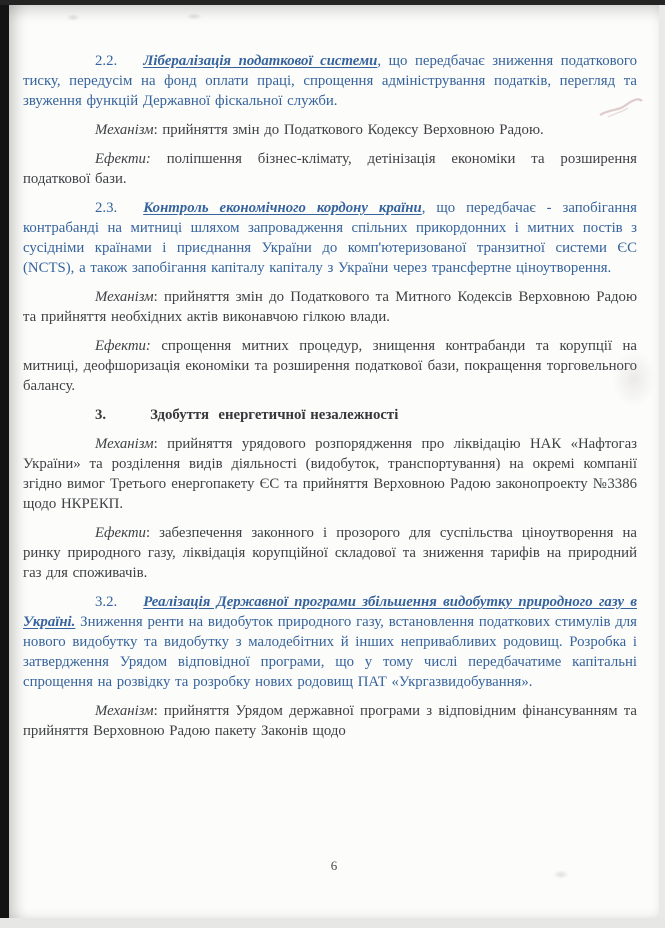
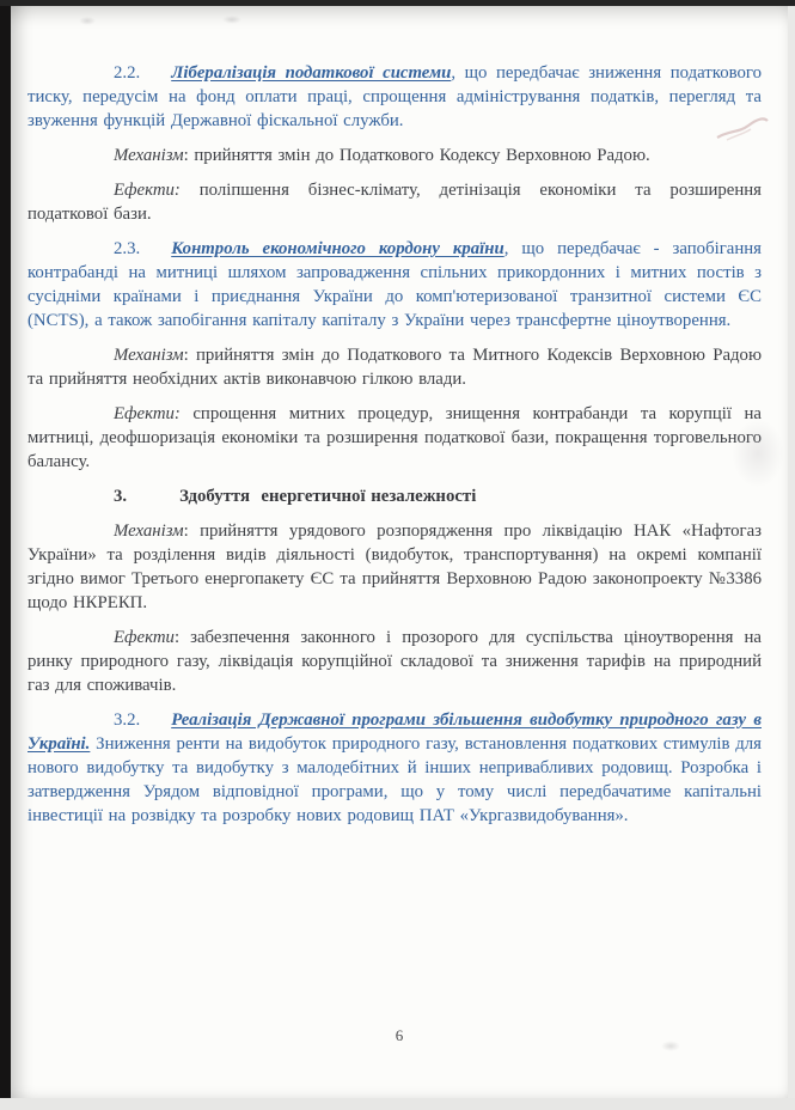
  2.2. Лібералізація податкової системи, що передбачає зниження податкового тиску, передусім на фонд оплати праці, спрощення адміністрування податків, перегляд та звуження функцій Державної фіскальної служби.
  Механізм: прийняття змін до Податкового Кодексу Верховною Радою.
  Ефекти: поліпшення бізнес-клімату, детінізація економіки та розширення податкової бази.
  2.3. Контроль економічного кордону країни, що передбачає - запобігання контрабанді на митниці шляхом запровадження спільних прикордонних і митних постів з сусідніми країнами і приєднання України до комп'ютеризованої транзитної системи ЄС (NCTS), а також запобігання капіталу капіталу з України через трансфертне ціноутворення.
  Механізм: прийняття змін до Податкового та Митного Кодексів Верховною Радою та прийняття необхідних актів виконавчою гілкою влади.
  Ефекти: спрощення митних процедур, знищення контрабанди та корупції на митниці, деофшоризація економіки та розширення податкової бази, покращення торговель балансу.
  3. Здобуття енергетичної незалежності
  Механізм: прийняття урядового розпорядження про ліквідацію НАК «Нафтогаз України» та розділення видів діяльності (видобуток, транспортування) на окремі компанії згідно вимог Третього енергопакету ЄС та прийняття Верховною Радою законопроекту №3386 щодо НКРЕКП.
  Ефекти: забезпечення законного і прозорого для суспільства ціноутворення на ринку природного газу, ліквідація корупційної складової та зниження тарифів на природний газ для споживачів.
- 3.2. Реалізація Державної програми збільшення видобутку природного газу в Україні. Зниження ренти на видобуток природного газу, встановлення податкових стимулів для нового видобутку та видобутку з малодебітних й інших непривабливих родовищ. Розробка і затвердження Урядом відповідної програми, що у тому числі передбачатиме капітальні спрощення на розвідку та розробку нових родовищ ПАТ «Укргазвидобування».
+ 3.2. Реалізація Державної програми збільшення видобутку природного газу в Україні. Зниження ренти на видобуток природного газу, встановлення податкових стимулів для нового видобутку та видобутку з малодебітних й інших непривабливих родовищ. Розробка і затвердження Урядом відповідної програми, що у тому числі передбачатиме капітальні інвестиції на розвідку та розробку нових родовищ ПАТ «Укргазвидобування».
- Механізм: прийняття Урядом державної програми з відповідним фінансуванням та прийняття Верховною Радою пакету Законів щодо
  6
